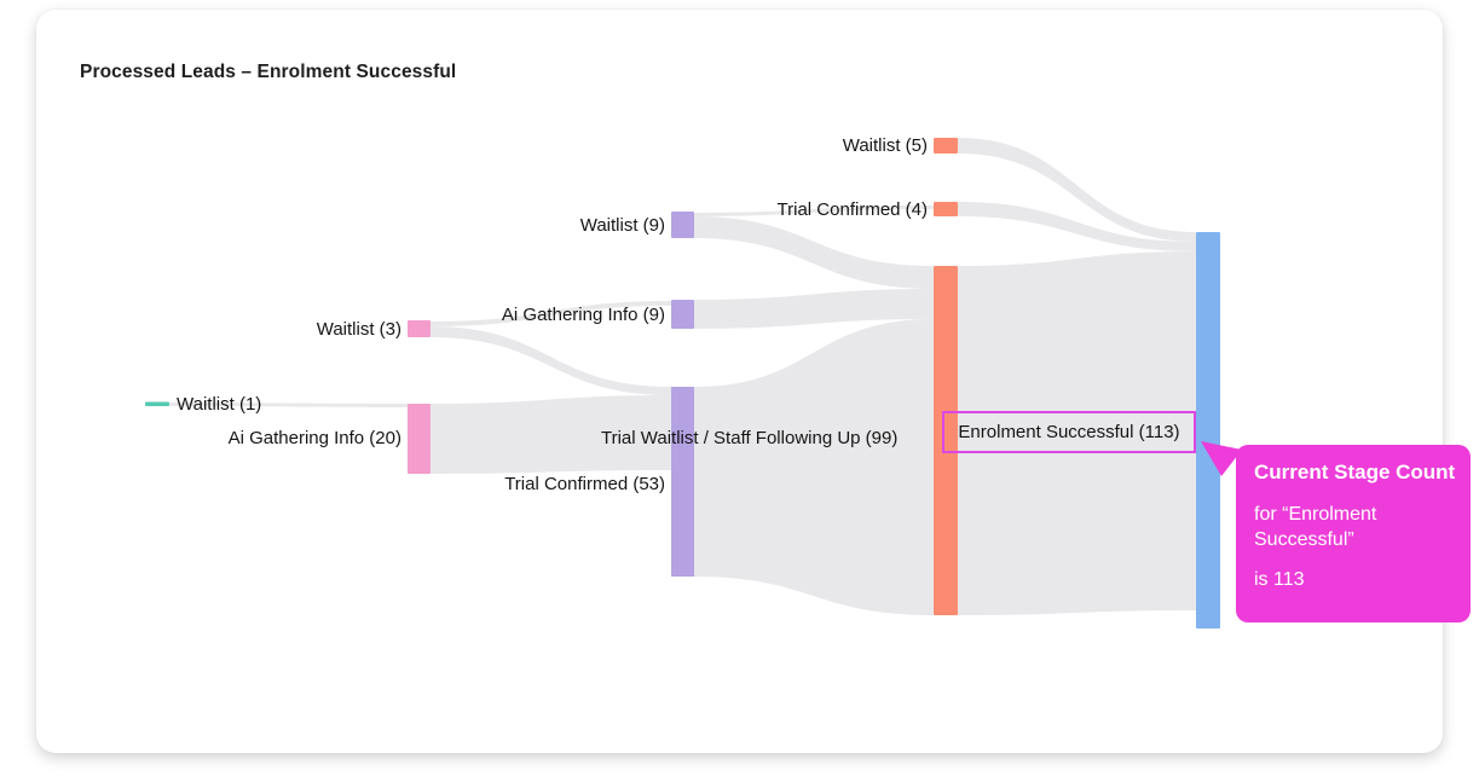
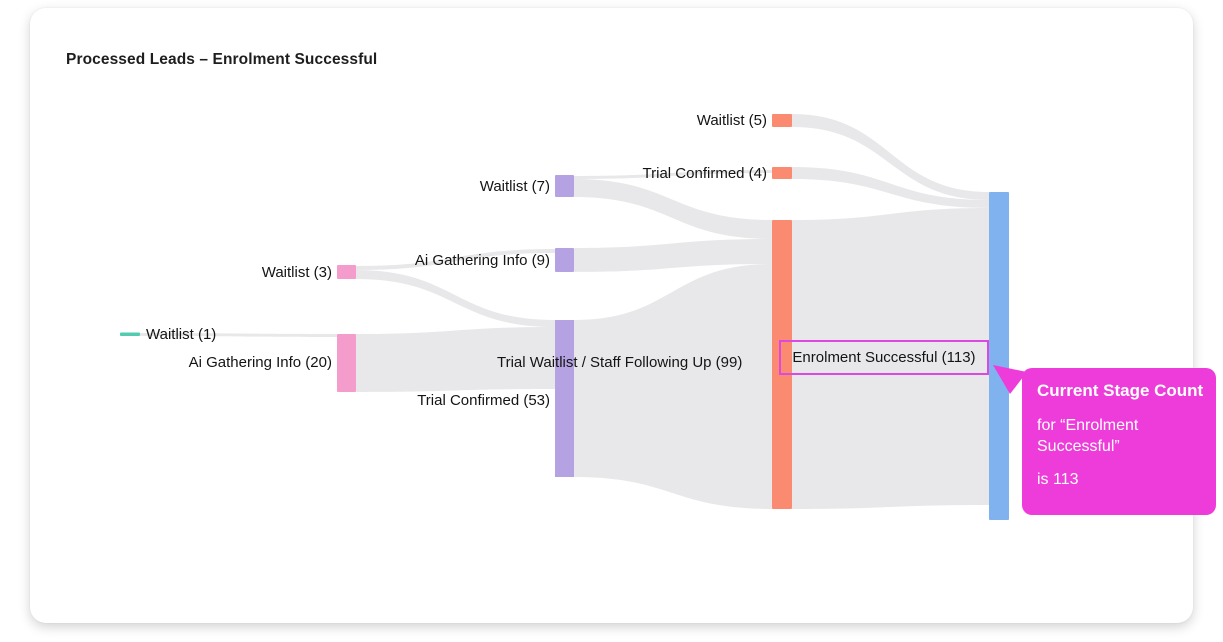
  Processed Leads – Enrolment Successful
  Waitlist (1)
  Waitlist (3)
  Ai Gathering Info (20)
- Waitlist (9)
+ Waitlist (7)
  Ai Gathering Info (9)
  Trial Waitlist / Staff Following Up (99)
  Trial Confirmed (53)
  Waitlist (5)
  Trial Confirmed (4)
  Enrolment Successful (113)
  Current Stage Count
  for “Enrolment Successful”
  is 113
